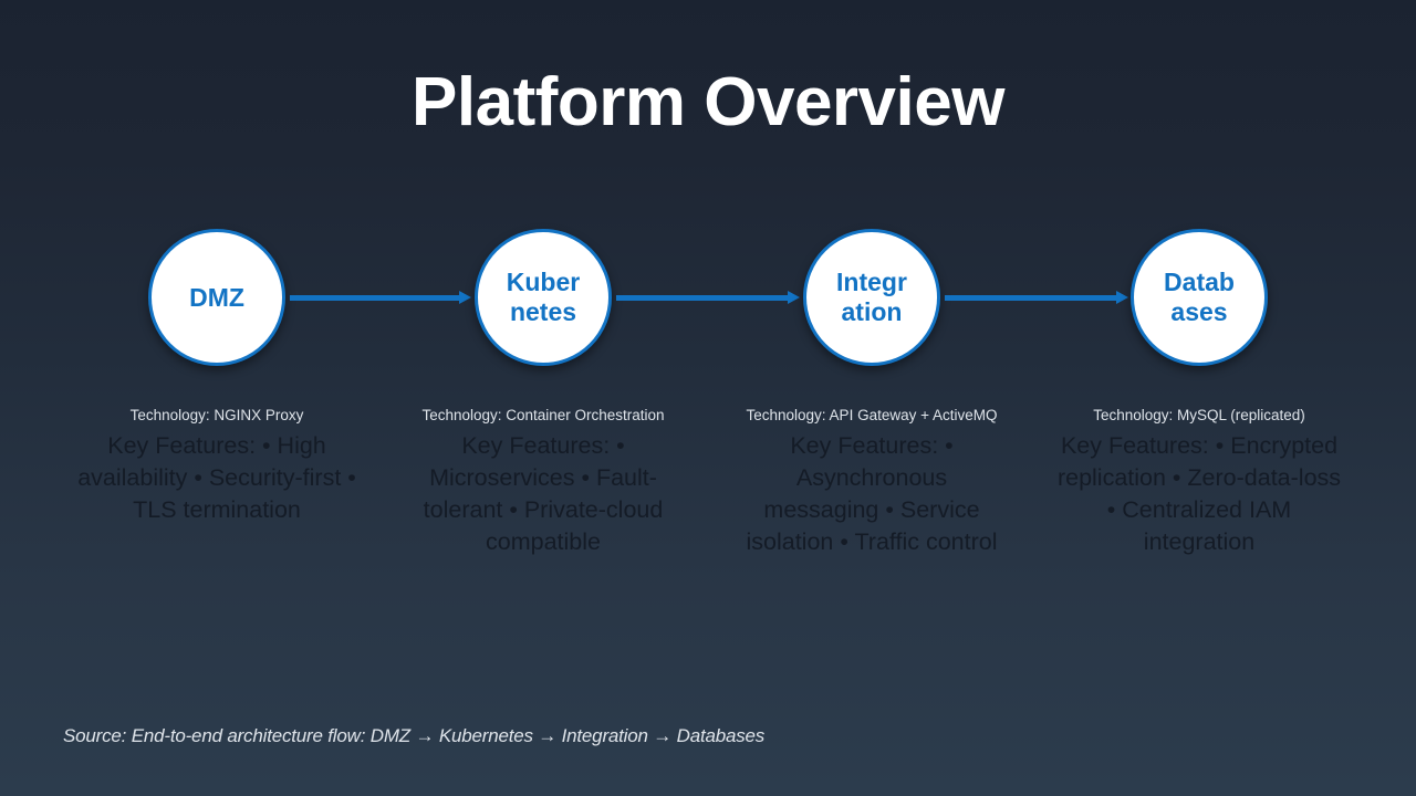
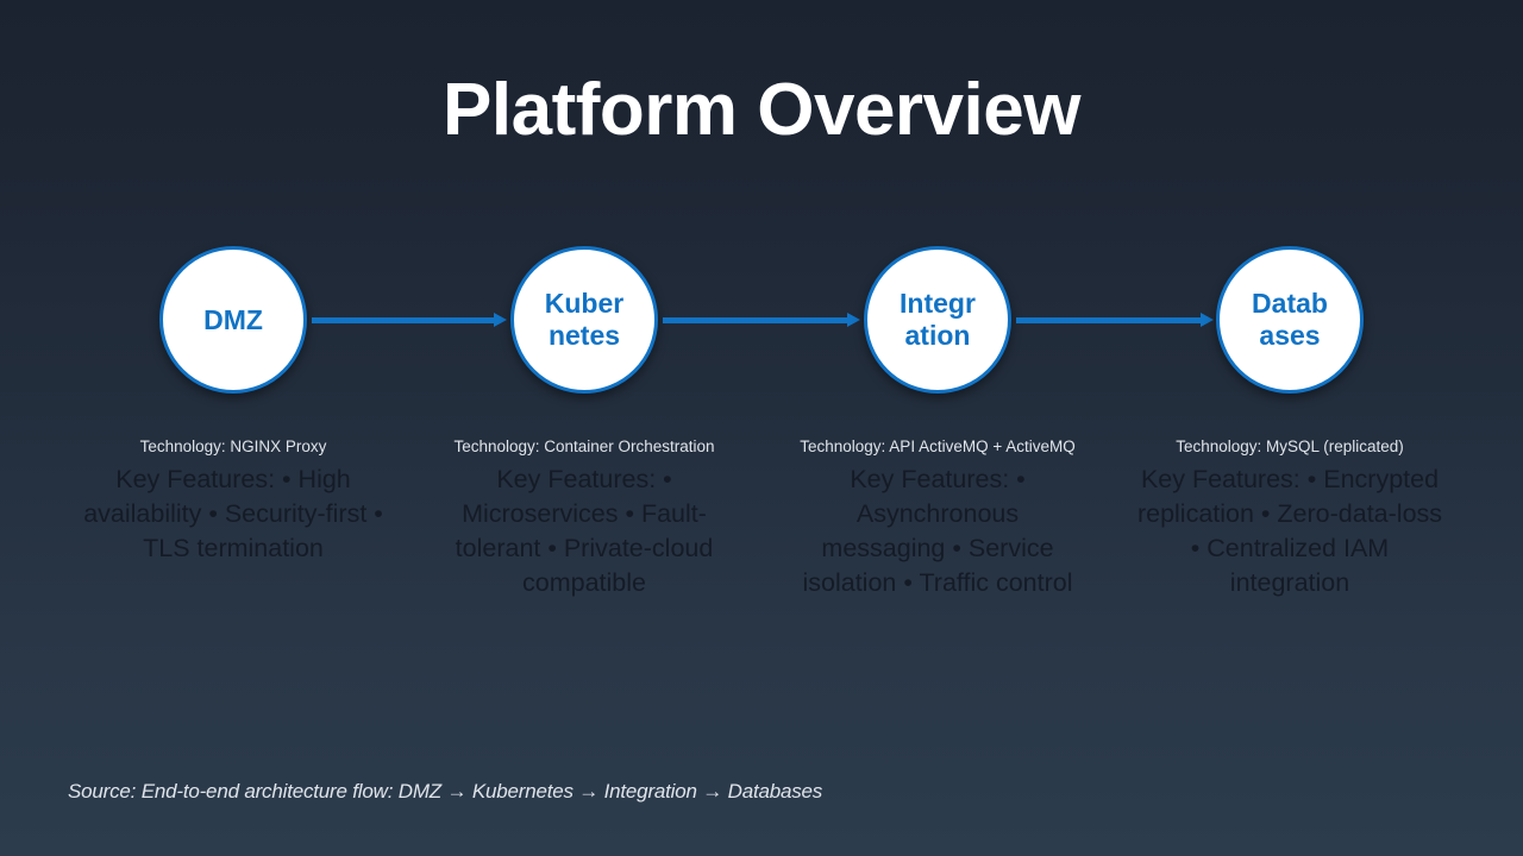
  Platform Overview
  DMZ
  Kubernetes
  Integration
  Databases
  Technology: NGINX Proxy
  Key Features: • High availability • Security-first • TLS termination
  Technology: Container Orchestration
  Key Features: • Microservices • Fault-tolerant • Private-cloud compatible
- Technology: API Gateway + ActiveMQ
+ Technology: API ActiveMQ + ActiveMQ
  Key Features: • Asynchronous messaging • Service isolation • Traffic control
  Technology: MySQL (replicated)
  Key Features: • Encrypted replication • Zero-data-loss • Centralized IAM integration
  Source: End-to-end architecture flow: DMZ → Kubernetes → Integration → Databases
